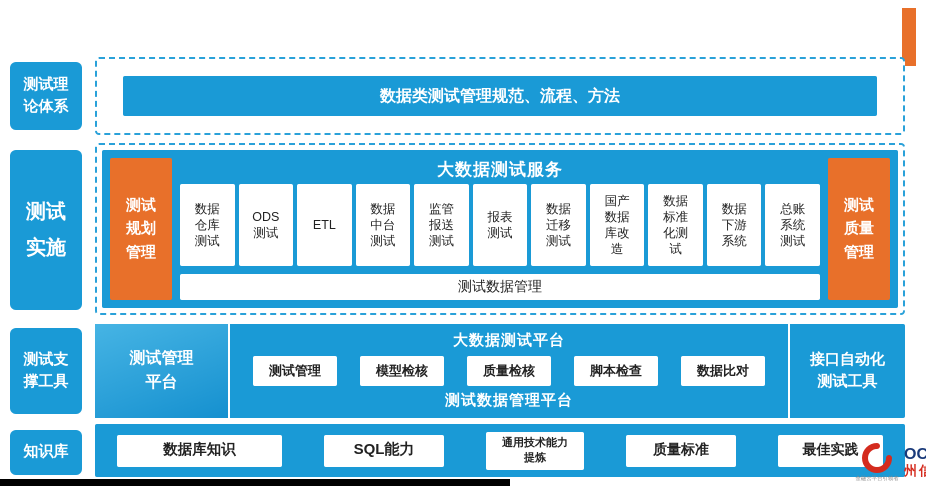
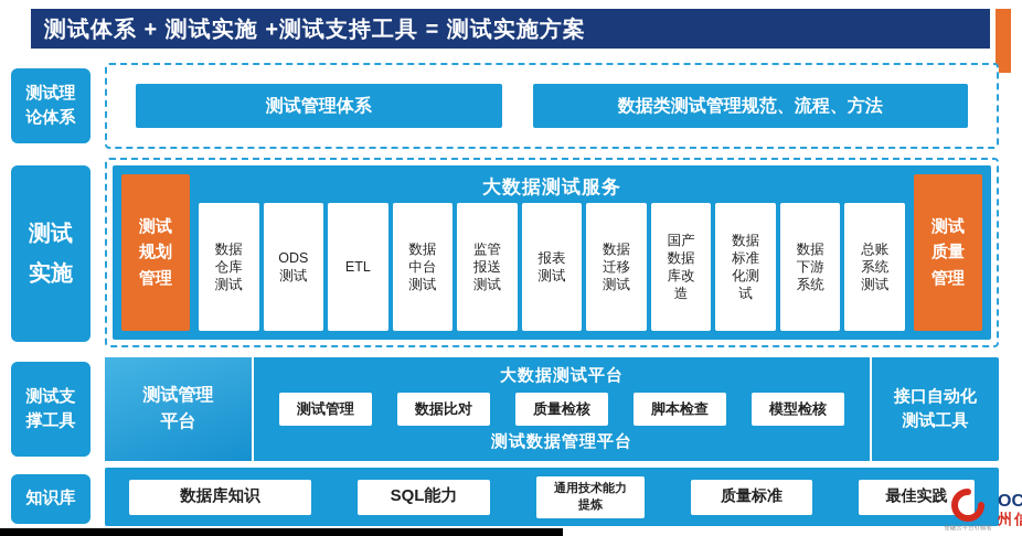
+ 测试体系 + 测试实施 +测试支持工具 = 测试实施方案
  测试理论体系
  测试实施
  测试支撑工具
  知识库
+ 测试管理体系
  数据类测试管理规范、流程、方法
  测试规划管理
  大数据测试服务
  数据仓库测试
  ODS测试
  ETL
  数据中台测试
  监管报送测试
  报表测试
  数据迁移测试
  国产数据库改造
  数据标准化测试
  数据下游系统
  总账系统测试
- 测试数据管理
  测试质量管理
  测试管理平台
  大数据测试平台
  测试管理
- 模型检核
+ 数据比对
  质量检核
  脚本检查
- 数据比对
+ 模型检核
  测试数据管理平台
  接口自动化测试工具
  数据库知识
  SQL能力
  通用技术能力提炼
  质量标准
  最佳实践
